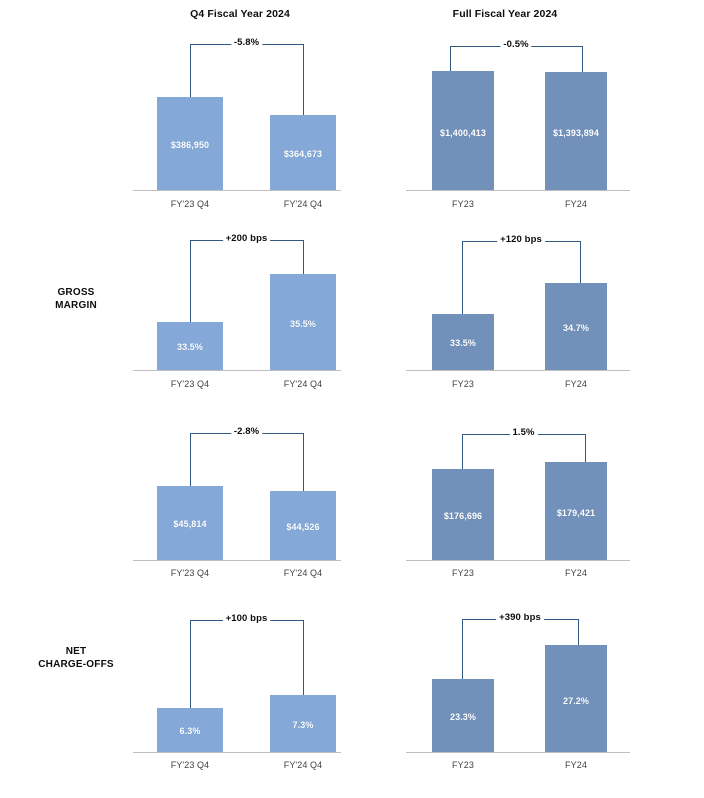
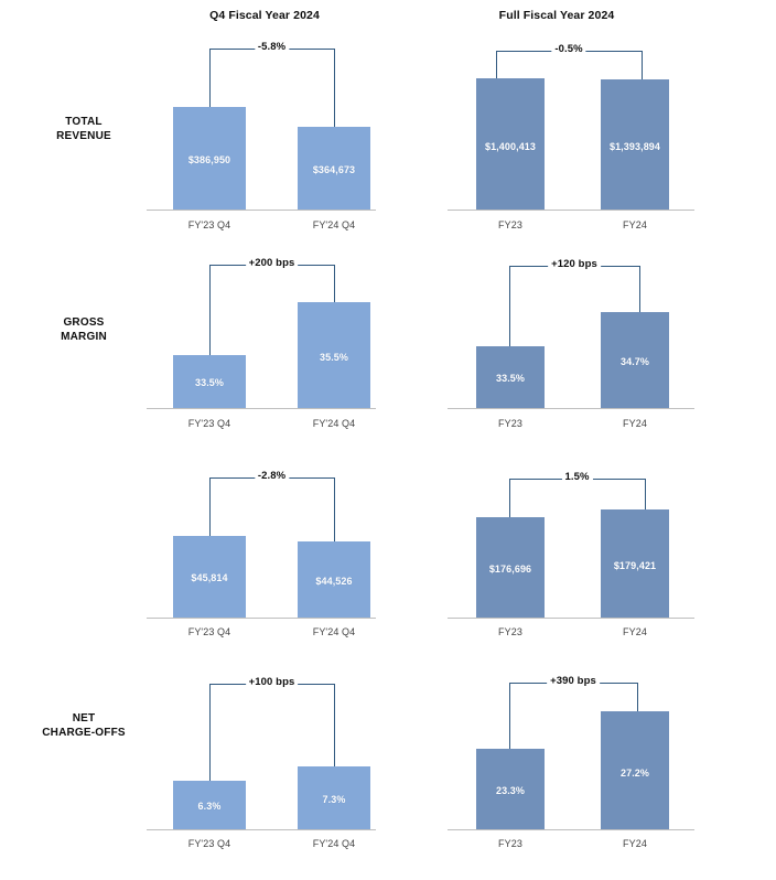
  Q4 Fiscal Year 2024
  Full Fiscal Year 2024
+ TOTAL
+ REVENUE
  GROSS
  MARGIN
  NET
  CHARGE-OFFS
  $386,950
  FY'23 Q4
  $364,673
  FY'24 Q4
  -5.8%
  $1,400,413
  FY23
  $1,393,894
  FY24
  -0.5%
  33.5%
  FY'23 Q4
  35.5%
  FY'24 Q4
  +200 bps
  33.5%
  FY23
  34.7%
  FY24
  +120 bps
  $45,814
  FY'23 Q4
  $44,526
  FY'24 Q4
  -2.8%
  $176,696
  FY23
  $179,421
  FY24
  1.5%
  6.3%
  FY'23 Q4
  7.3%
  FY'24 Q4
  +100 bps
  23.3%
  FY23
  27.2%
  FY24
  +390 bps
